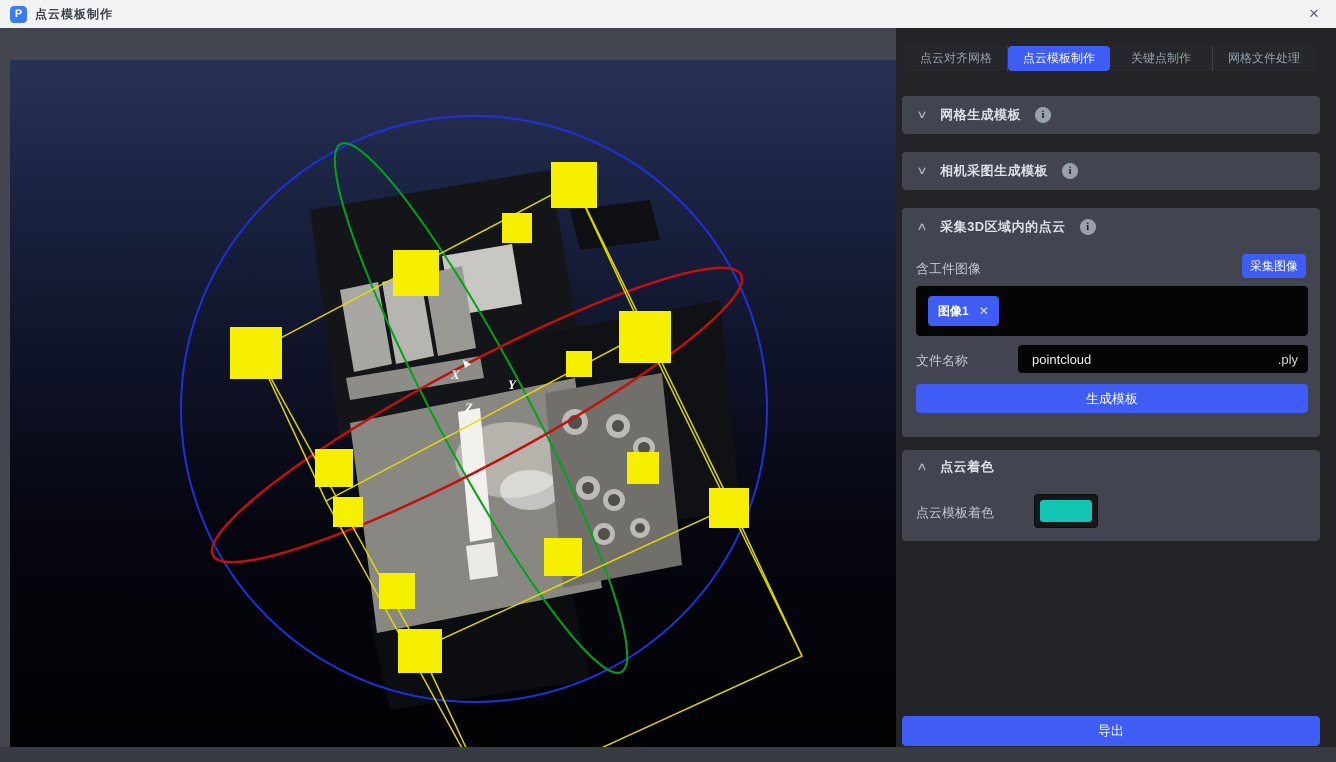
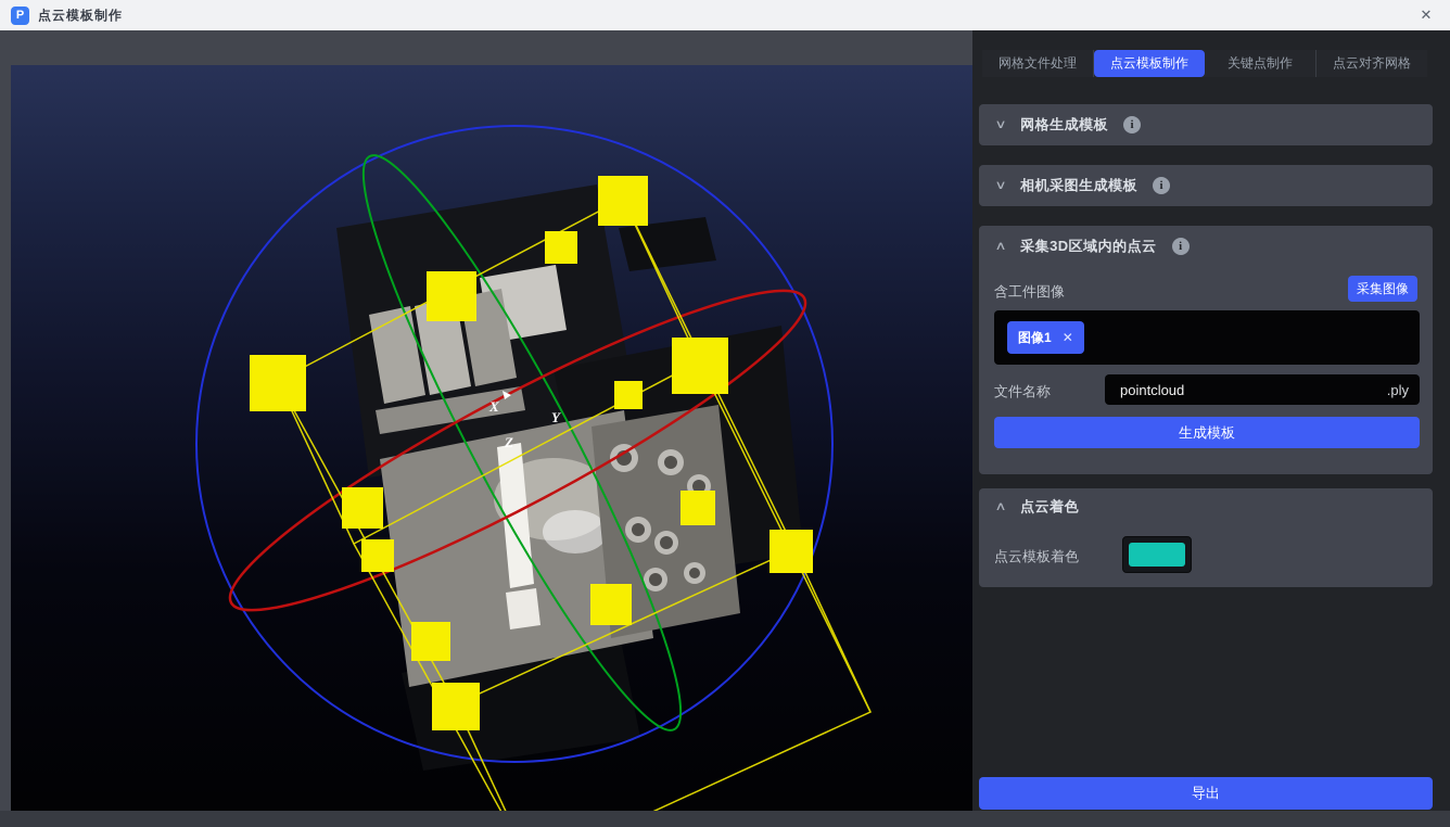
  P
  点云模板制作
  ✕
  X
  Y
  Z
- 点云对齐网格
+ 网格文件处理
  点云模板制作
  关键点制作
- 网格文件处理
+ 点云对齐网格
  ∨
  网格生成模板
  i
  ∨
  相机采图生成模板
  i
  ∧
  采集3D区域内的点云
  i
  含工件图像
  采集图像
  图像1
  ✕
  文件名称
  pointcloud
  .ply
  生成模板
  ∧
  点云着色
  点云模板着色
  导出
